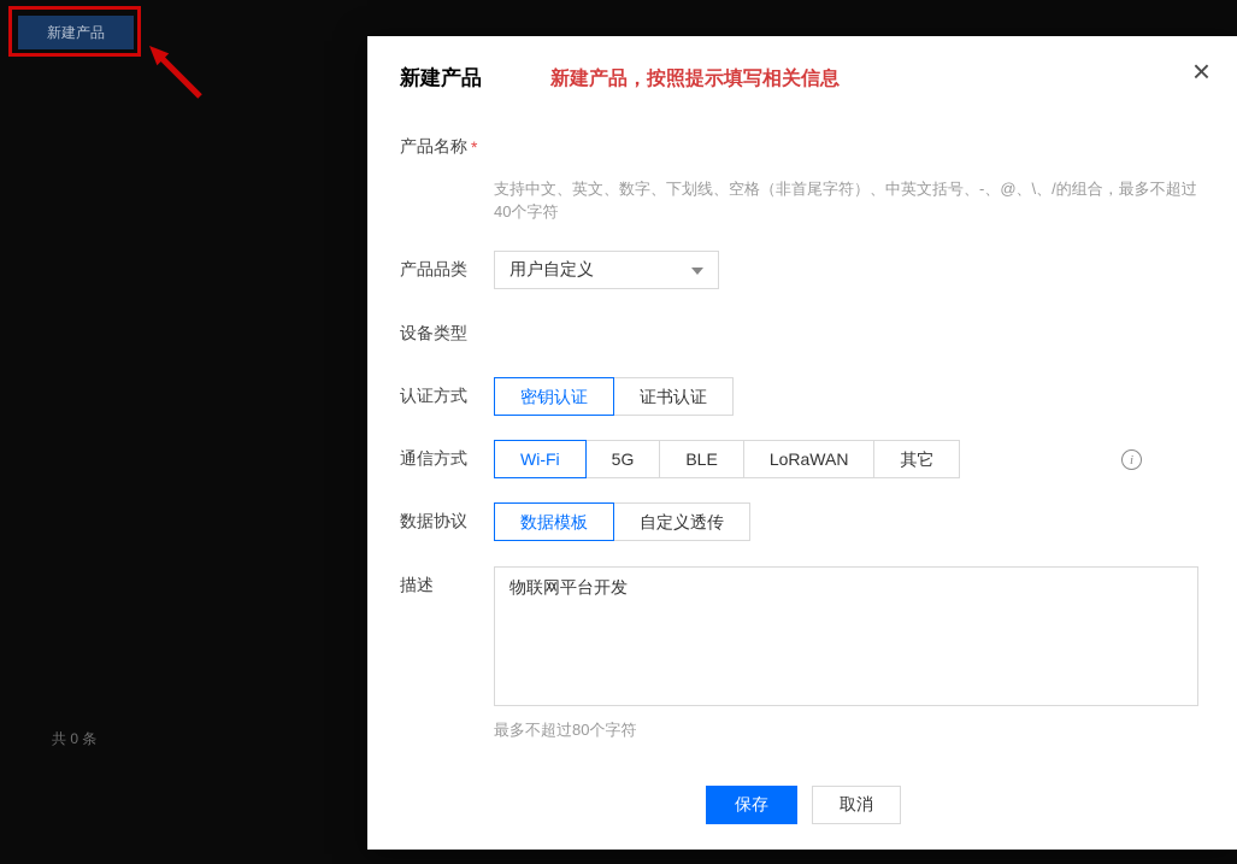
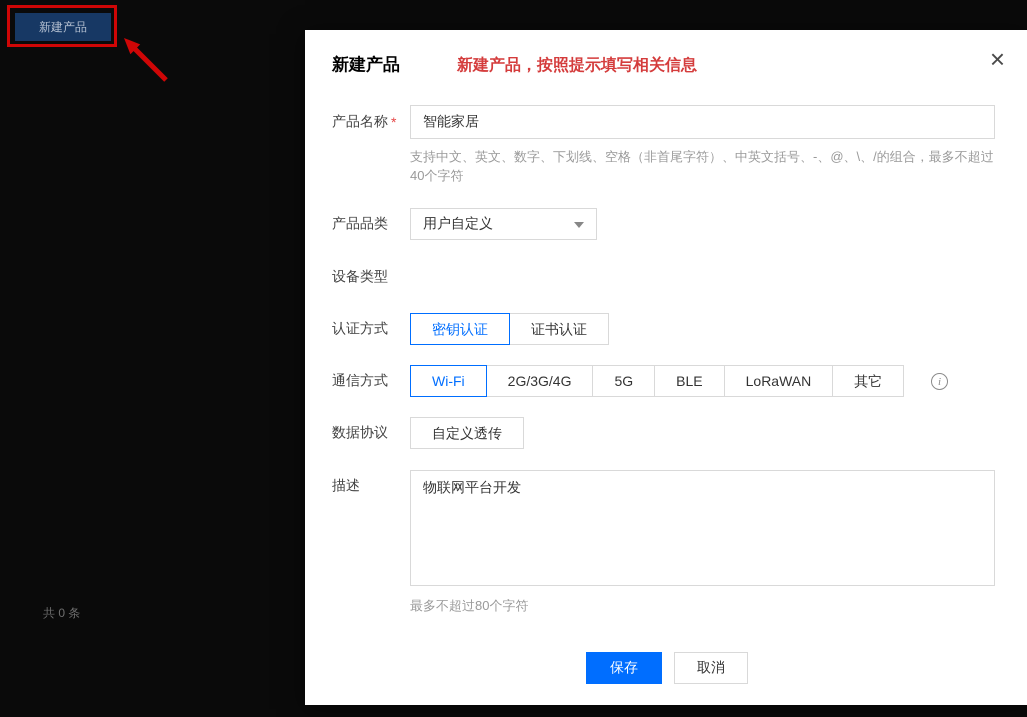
  新建产品
  共 0 条
  新建产品
  新建产品，按照提示填写相关信息
  ×
  产品名称
  *
+ 智能家居
  支持中文、英文、数字、下划线、空格（非首尾字符）、中英文括号、-、@、\、/的组合，最多不超过40个字符
  产品品类
  用户自定义
  设备类型
  认证方式
  密钥认证
  证书认证
  通信方式
  Wi-Fi
+ 2G/3G/4G
  5G
  BLE
  LoRaWAN
  其它
  i
  数据协议
- 数据模板
  自定义透传
  描述
  物联网平台开发
  最多不超过80个字符
  保存
  取消
